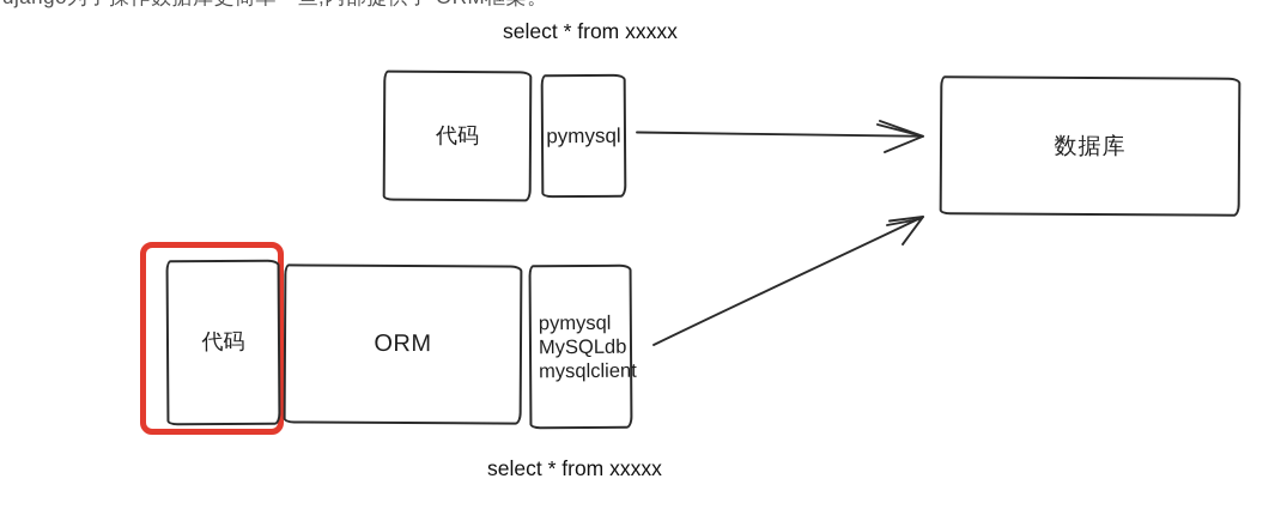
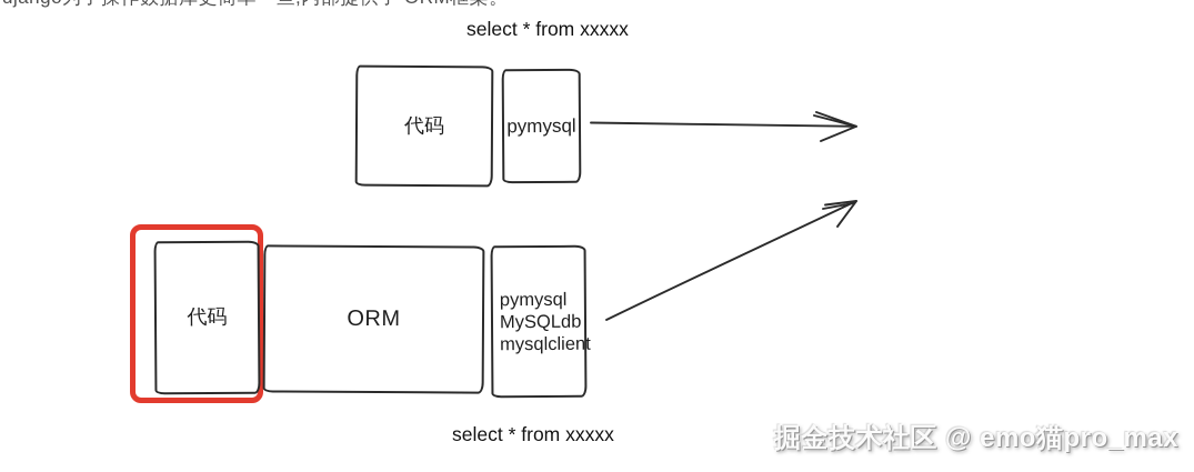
  select * from xxxxx
  代码
  pymysql
- 数据库
  代码
  ORM
  pymysql
  MySQLdb
  mysqlclient
  select * from xxxxx
+ 掘金技术社区 @ emo猫pro_max
